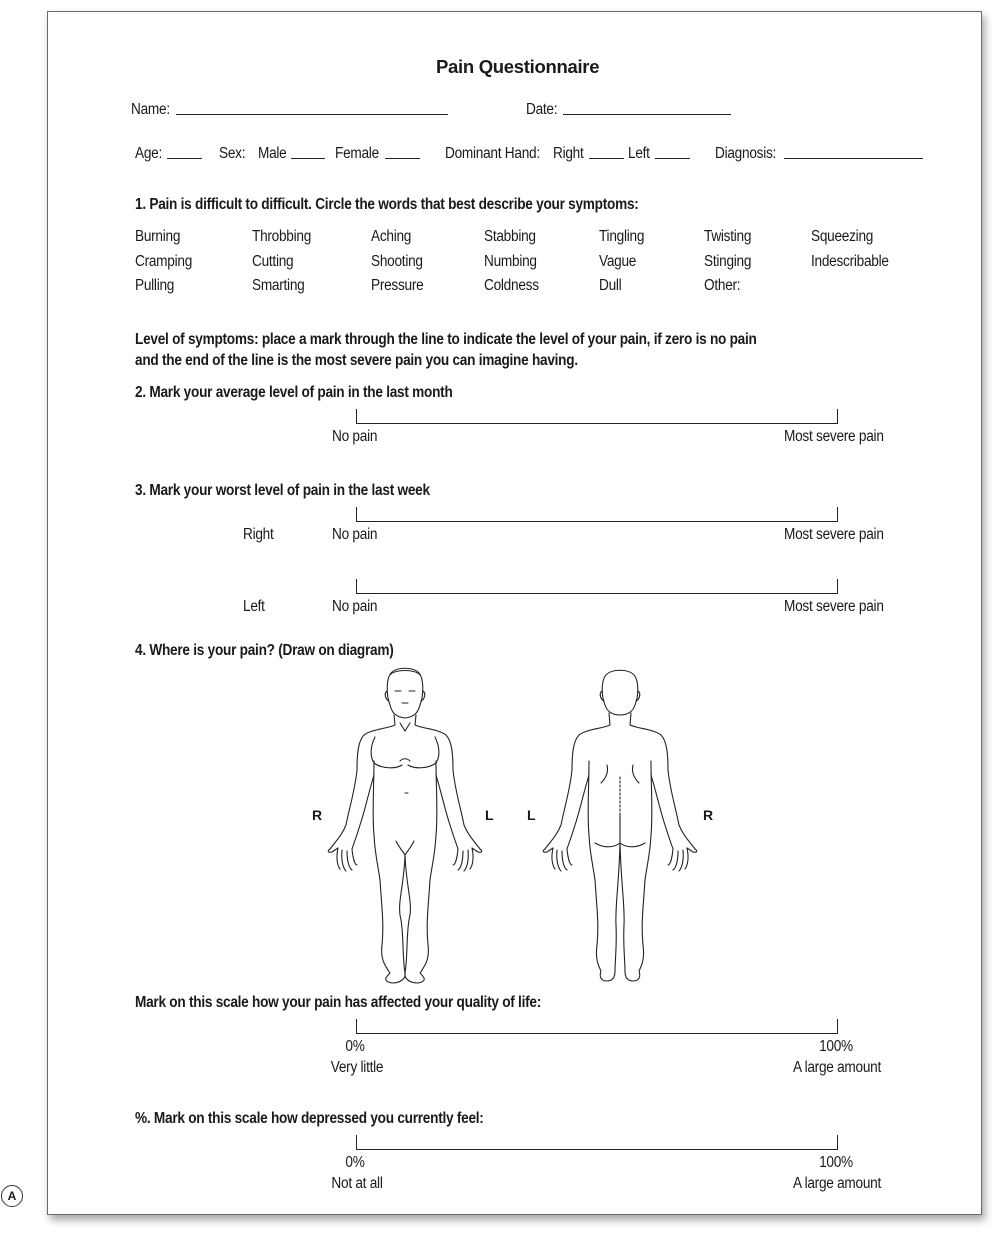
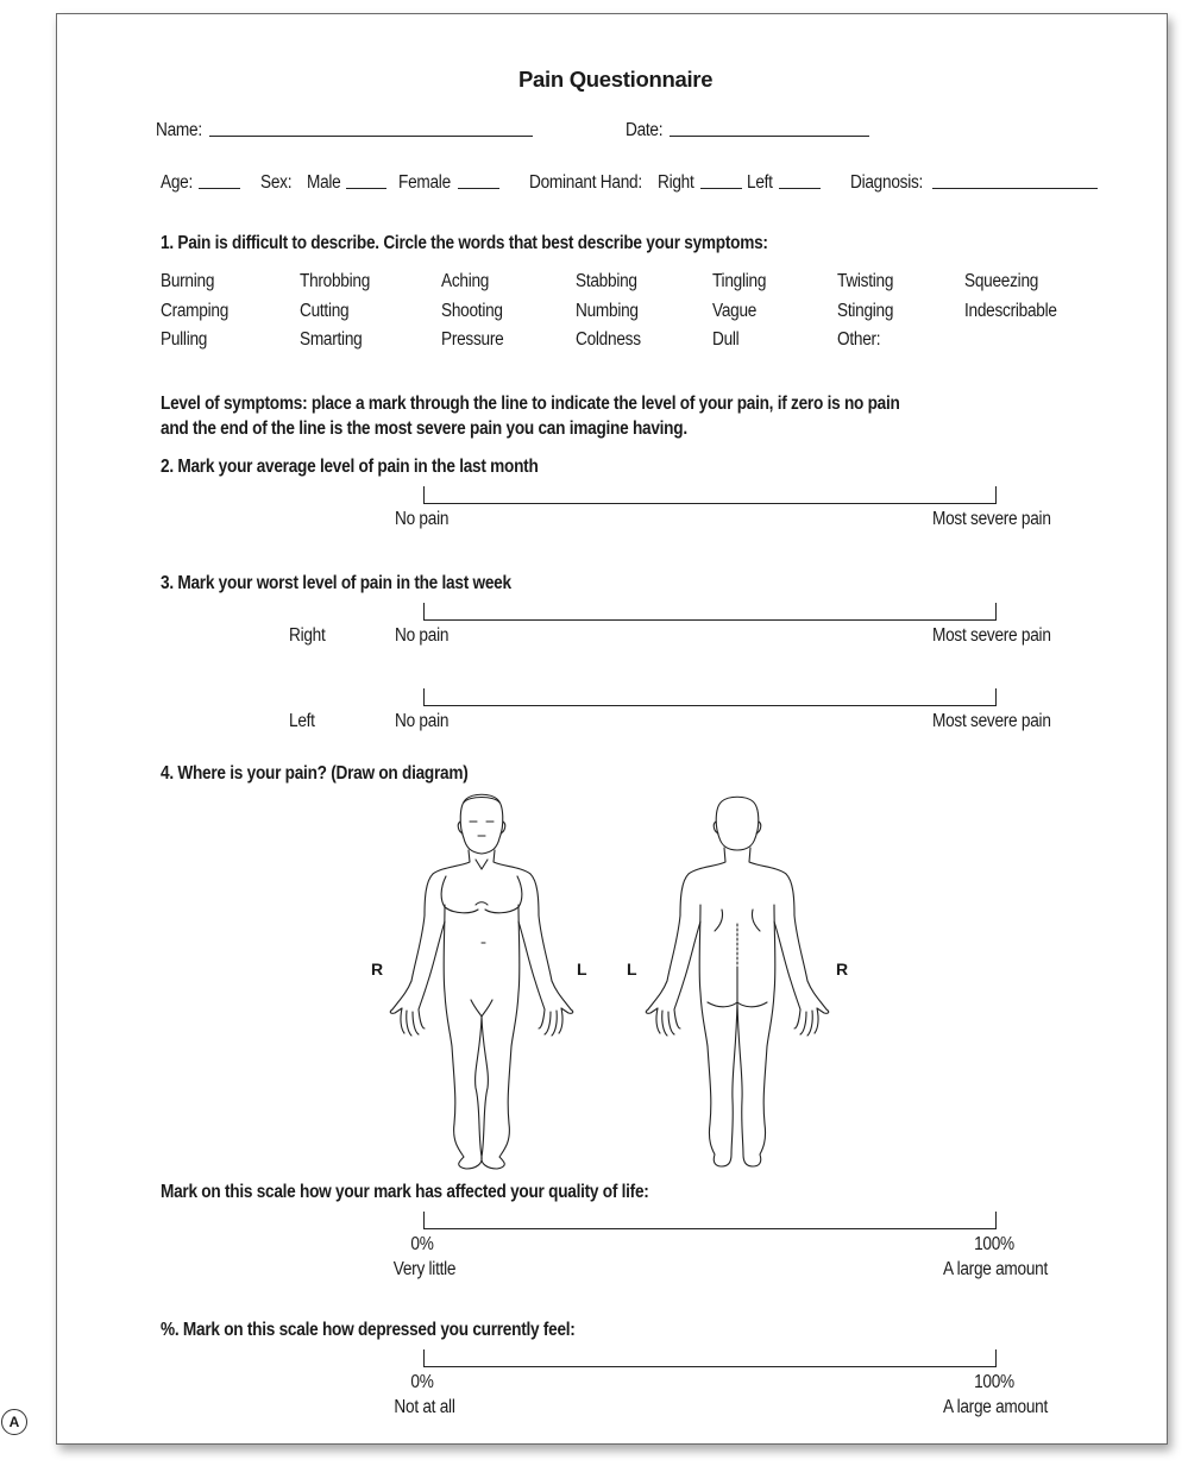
  Pain Questionnaire
  Name:
  Date:
  Age:
  Sex:
  Male
  Female
  Dominant Hand:
  Right
  Left
  Diagnosis:
- 1. Pain is difficult to difficult. Circle the words that best describe your symptoms:
+ 1. Pain is difficult to describe. Circle the words that best describe your symptoms:
  Burning
  Throbbing
  Aching
  Stabbing
  Tingling
  Twisting
  Squeezing
  Cramping
  Cutting
  Shooting
  Numbing
  Vague
  Stinging
  Indescribable
  Pulling
  Smarting
  Pressure
  Coldness
  Dull
  Other:
  Level of symptoms: place a mark through the line to indicate the level of your pain, if zero is no pain
  and the end of the line is the most severe pain you can imagine having.
  2. Mark your average level of pain in the last month
  No pain
  Most severe pain
  3. Mark your worst level of pain in the last week
  Right
  No pain
  Most severe pain
  Left
  No pain
  Most severe pain
  4. Where is your pain? (Draw on diagram)
  R
  L
  L
  R
- Mark on this scale how your pain has affected your quality of life:
+ Mark on this scale how your mark has affected your quality of life:
  0%
  100%
  Very little
  A large amount
  %. Mark on this scale how depressed you currently feel:
  0%
  100%
  Not at all
  A large amount
  A
